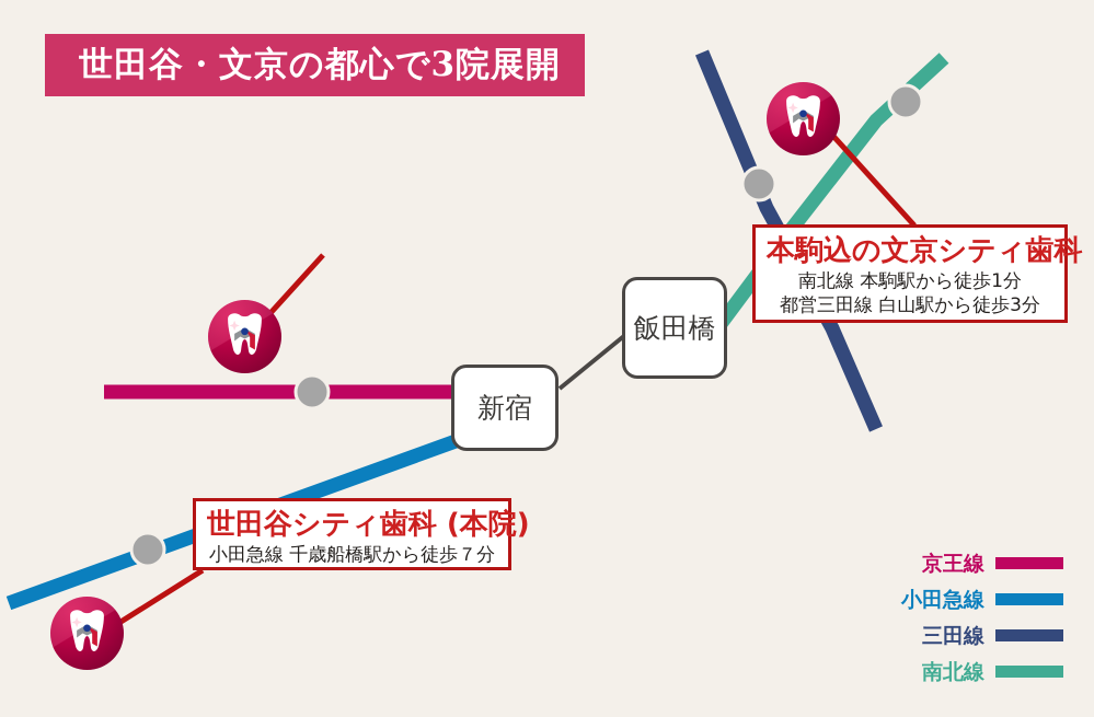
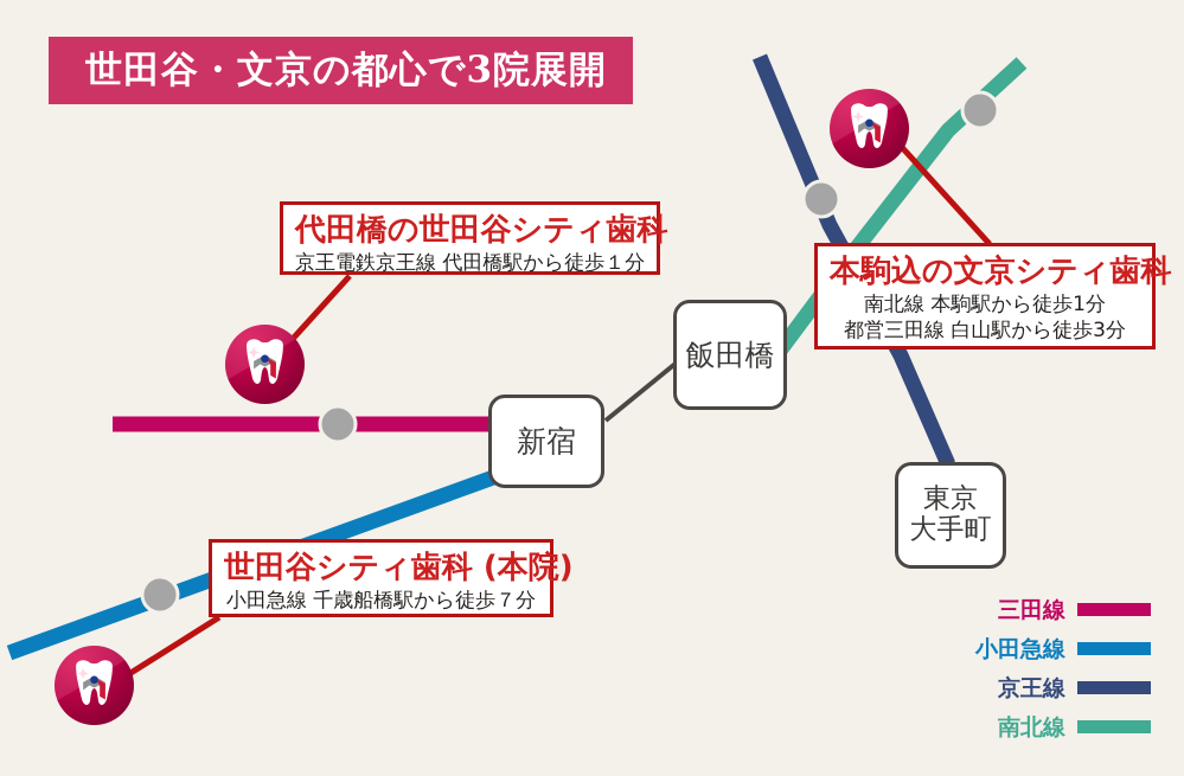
  新宿
  飯田橋
+ 東京
+ 大手町
+ 代田橋の世田谷シティ歯科
+ 京王電鉄京王線 代田橋駅から徒歩１分
  本駒込の文京シティ歯科
  南北線 本駒駅から徒歩1分
  都営三田線 白山駅から徒歩3分
  世田谷シティ歯科 (本院)
  小田急線 千歳船橋駅から徒歩７分
  世田谷・文京の都心で3院展開
- 京王線
+ 三田線
  小田急線
- 三田線
+ 京王線
  南北線
